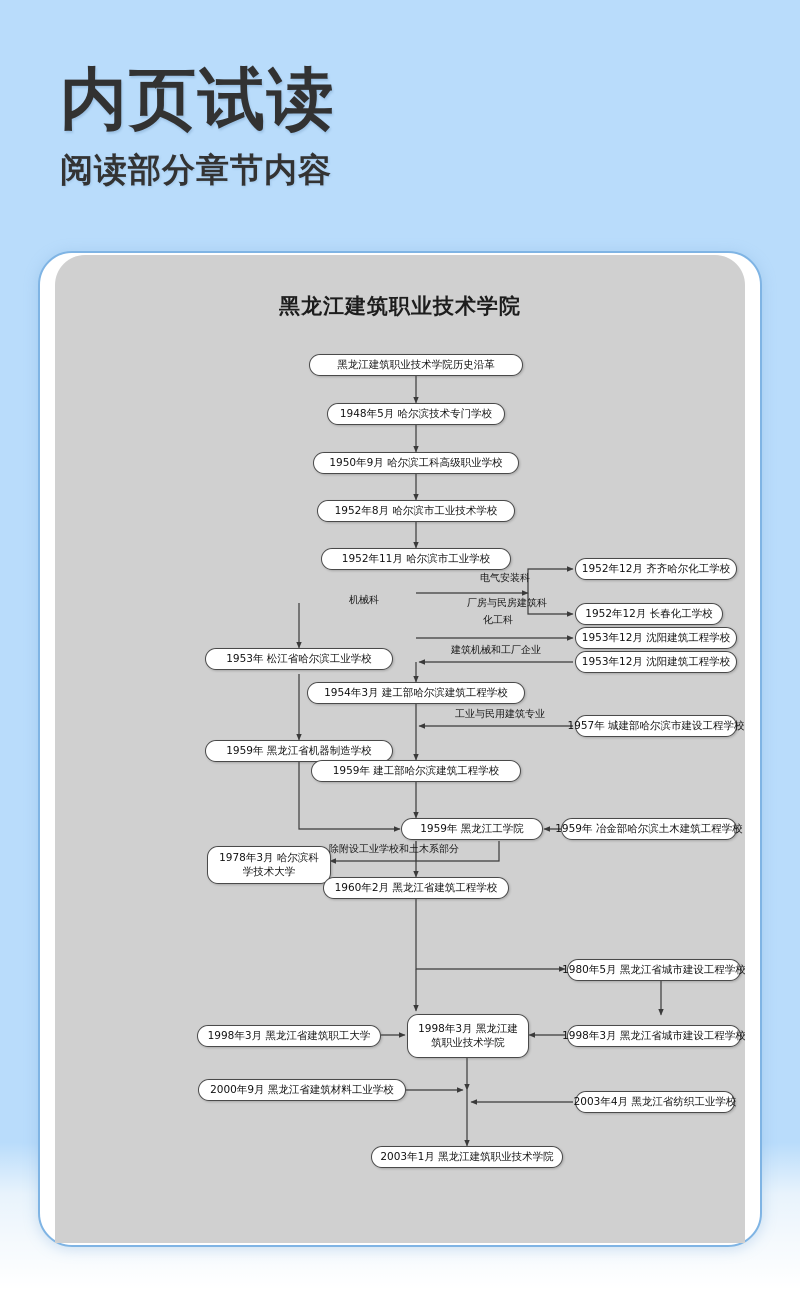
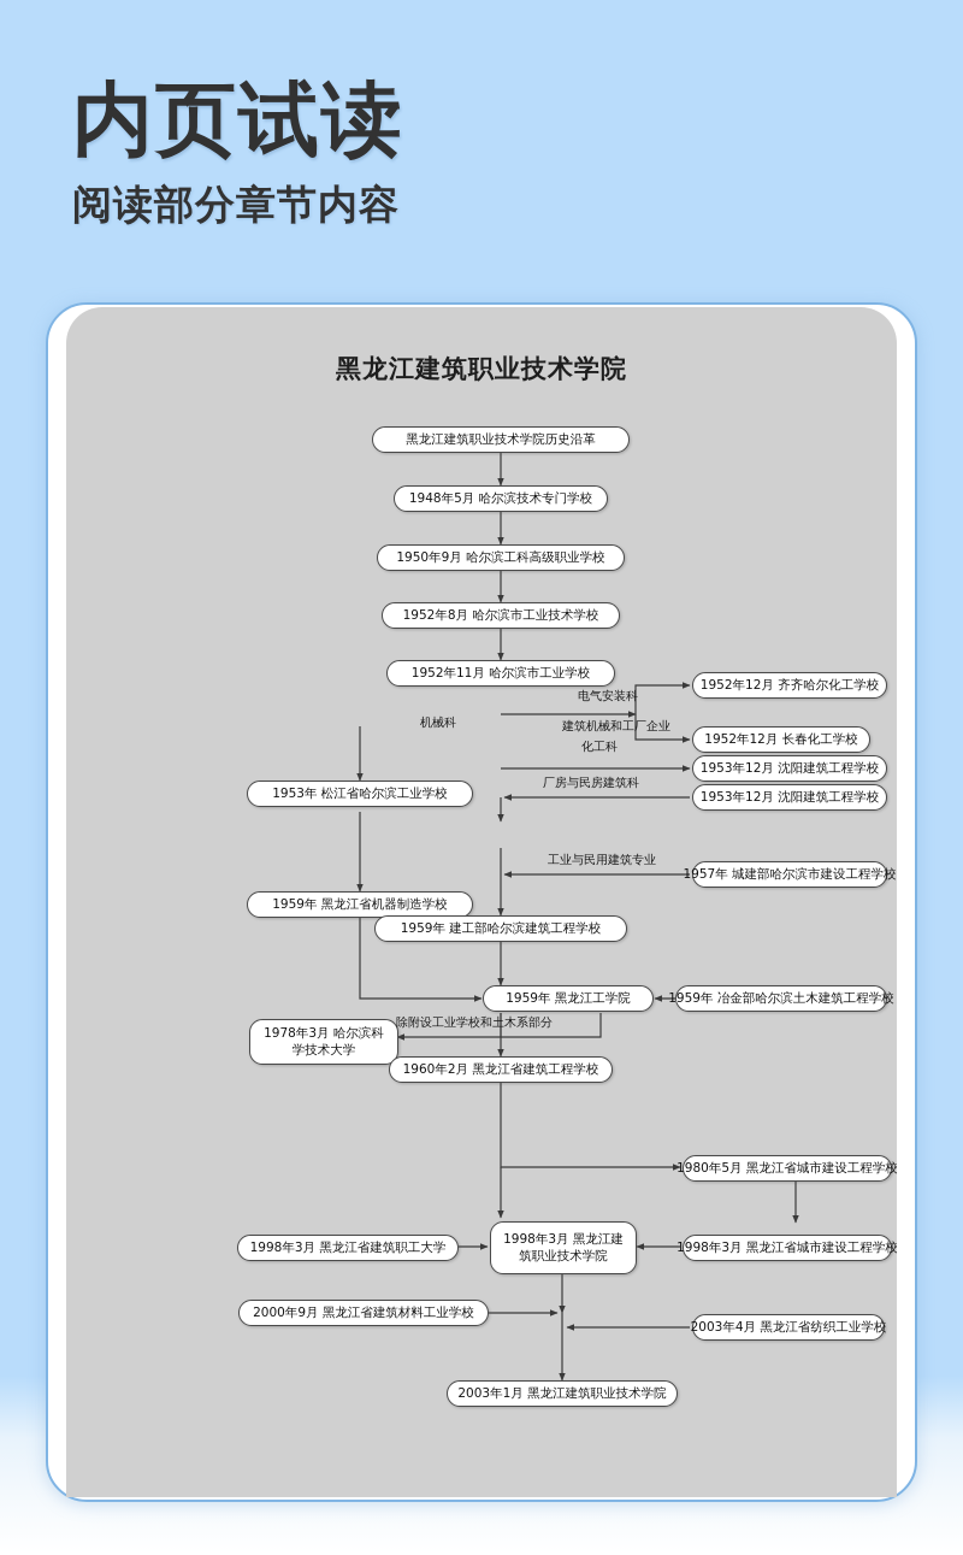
  内页试读
  阅读部分章节内容
  黑龙江建筑职业技术学院
  黑龙江建筑职业技术学院历史沿革
  1948年5月 哈尔滨技术专门学校
  1950年9月 哈尔滨工科高级职业学校
  1952年8月 哈尔滨市工业技术学校
  1952年11月 哈尔滨市工业学校
  1952年12月 齐齐哈尔化工学校
  1952年12月 长春化工学校
  1953年12月 沈阳建筑工程学校
  1953年12月 沈阳建筑工程学校
  1953年 松江省哈尔滨工业学校
- 1954年3月 建工部哈尔滨建筑工程学校
  1957年 城建部哈尔滨市建设工程学校
  1959年 黑龙江省机器制造学校
  1959年 建工部哈尔滨建筑工程学校
  1959年 黑龙江工学院
  1959年 冶金部哈尔滨土木建筑工程学校
  1978年3月 哈尔滨科学技术大学
  1960年2月 黑龙江省建筑工程学校
  1980年5月 黑龙江省城市建设工程学校
  1998年3月 黑龙江省建筑职工大学
  1998年3月 黑龙江建筑职业技术学院
  1998年3月 黑龙江省城市建设工程学校
  2000年9月 黑龙江省建筑材料工业学校
  2003年4月 黑龙江省纺织工业学校
  2003年1月 黑龙江建筑职业技术学院
  电气安装科
  机械科
- 厂房与民房建筑科
+ 建筑机械和工厂企业
  化工科
- 建筑机械和工厂企业
+ 厂房与民房建筑科
  工业与民用建筑专业
  除附设工业学校和土木系部分
